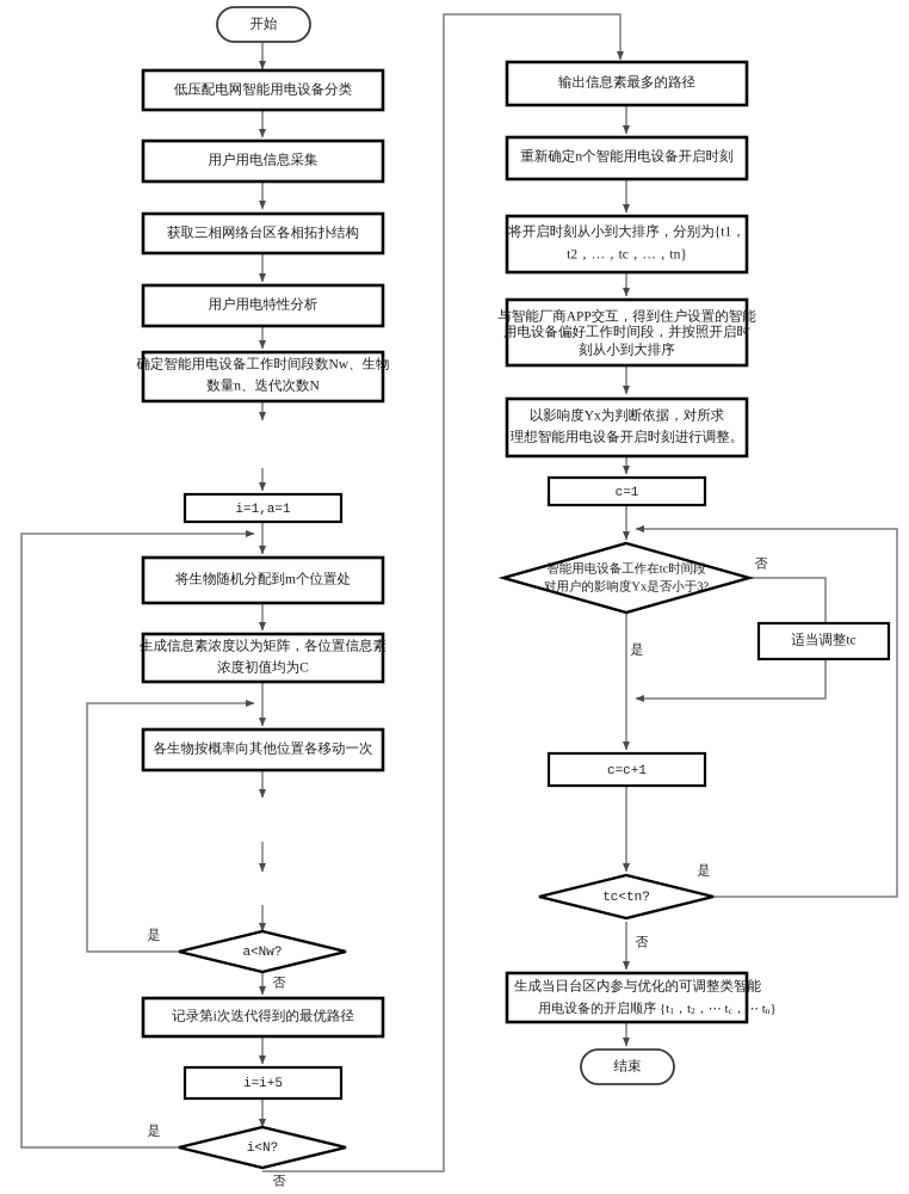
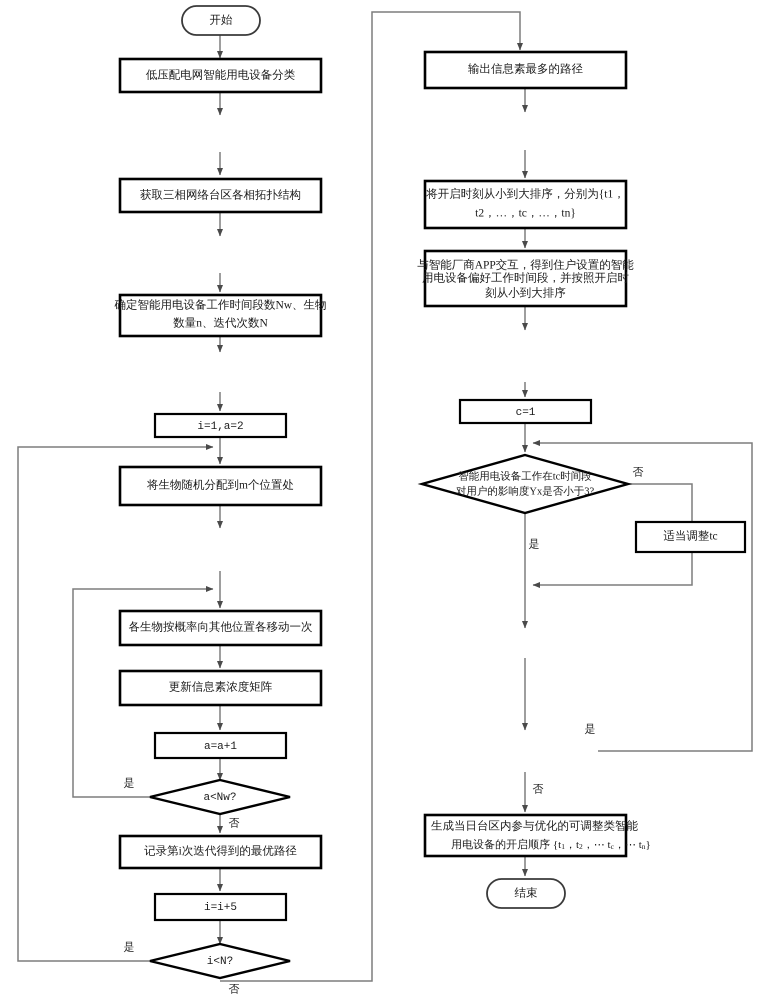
  开始
  低压配电网智能用电设备分类
- 用户用电信息采集
  获取三相网络台区各相拓扑结构
- 用户用电特性分析
  确定智能用电设备工作时间段数Nw、生物
  数量n、迭代次数N
- i=1,a=1
+ i=1,a=2
  将生物随机分配到m个位置处
- 生成信息素浓度以为矩阵，各位置信息素
- 浓度初值均为C
  各生物按概率向其他位置各移动一次
+ 更新信息素浓度矩阵
+ a=a+1
  a<Nw?
  记录第i次迭代得到的最优路径
  i=i+5
  i<N?
  输出信息素最多的路径
- 重新确定n个智能用电设备开启时刻
  将开启时刻从小到大排序，分别为{t1，
  t2，…，tc，…，tn}
  与智能厂商APP交互，得到住户设置的智能
  用电设备偏好工作时间段，并按照开启时
  刻从小到大排序
- 以影响度Yx为判断依据，对所求
- 理想智能用电设备开启时刻进行调整。
  c=1
  智能用电设备工作在tc时间段
  对用户的影响度Yx是否小于3?
  适当调整tc
- c=c+1
- tc<tn?
  生成当日台区内参与优化的可调整类智能
  用电设备的开启顺序 {t1，t2，⋯ tc，⋯ tn}
  结束
  是
  否
  是
  否
  否
  是
  是
  否
